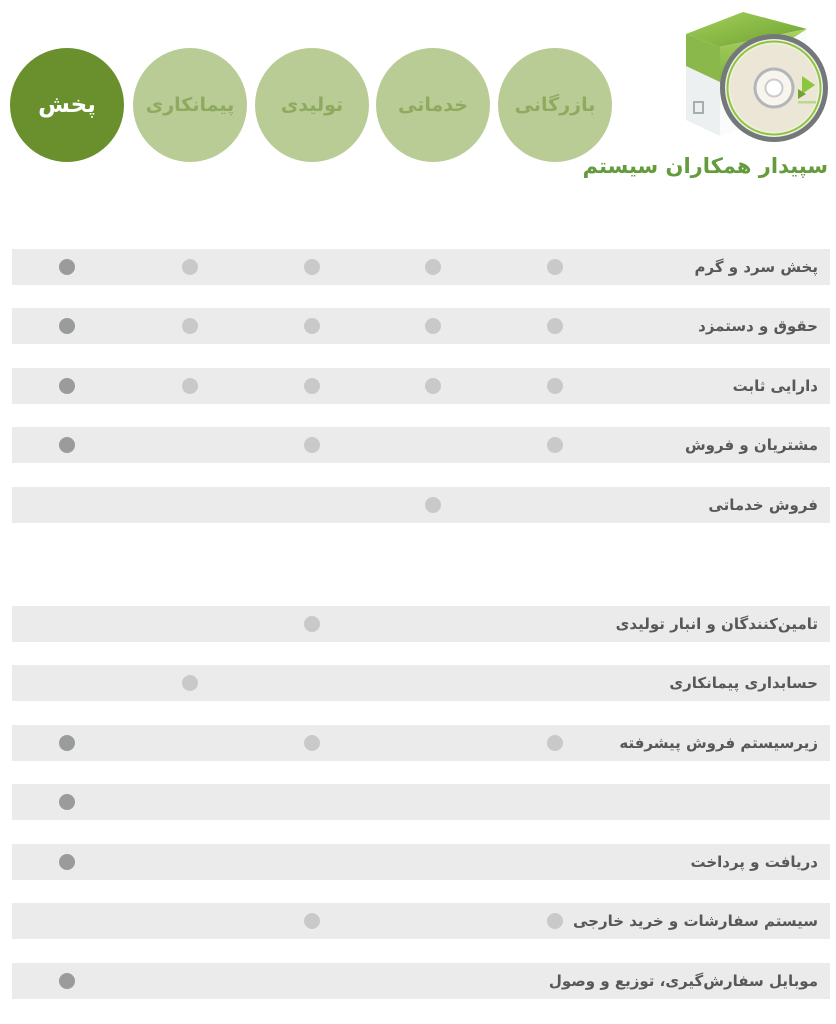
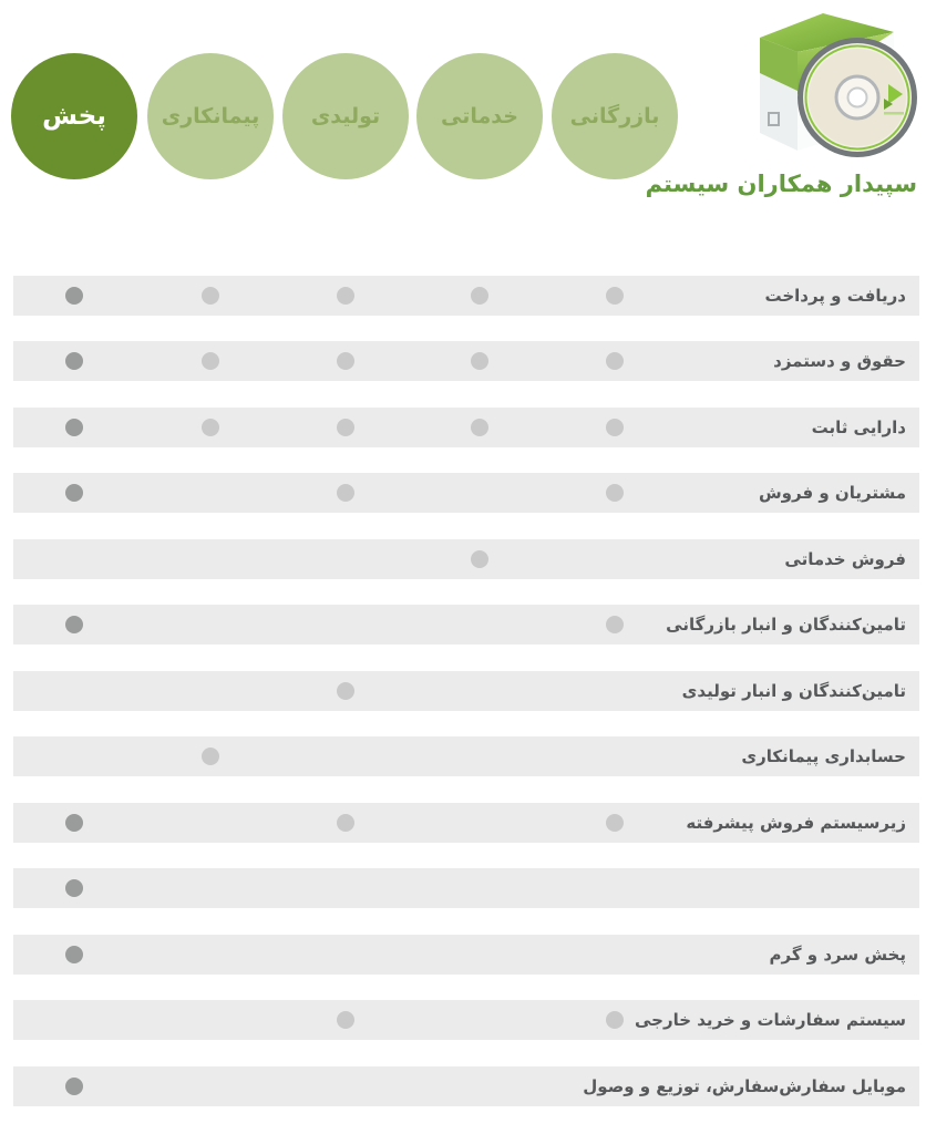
  سپیدار همکاران سیستم
  پخش
  پیمانکاری
  تولیدی
  خدماتی
  بازرگانی
- پخش سرد و گرم
+ دریافت و پرداخت
  حقوق و دستمزد
  دارایی ثابت
  مشتریان و فروش
  فروش خدماتی
+ تامین‌کنندگان و انبار بازرگانی
  تامین‌کنندگان و انبار تولیدی
  حسابداری پیمانکاری
  زیرسیستم فروش پیشرفته
- دریافت و پرداخت
+ پخش سرد و گرم
  سیستم سفارشات و خرید خارجی
- موبایل سفارش‌گیری، توزیع و وصول
+ موبایل سفارش‌سفارش، توزیع و وصول
